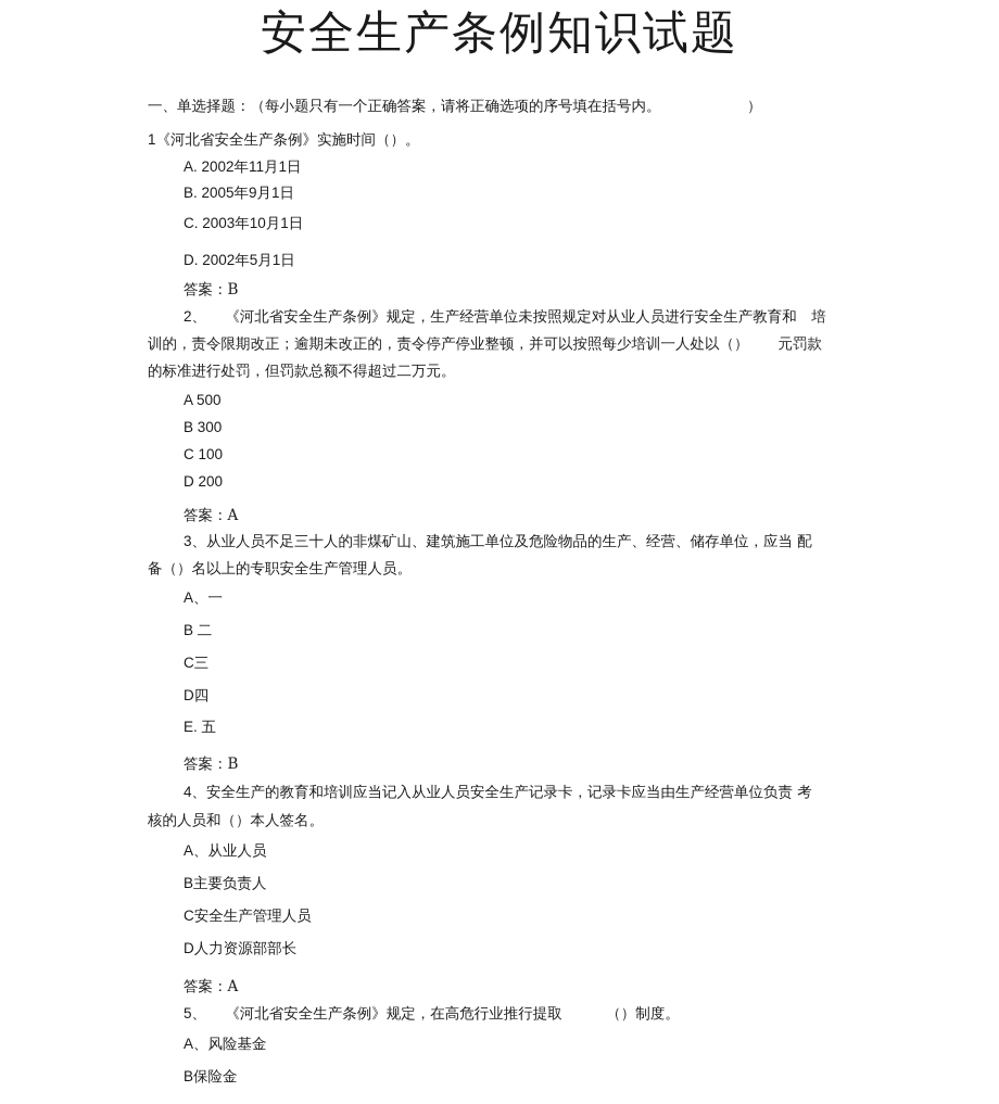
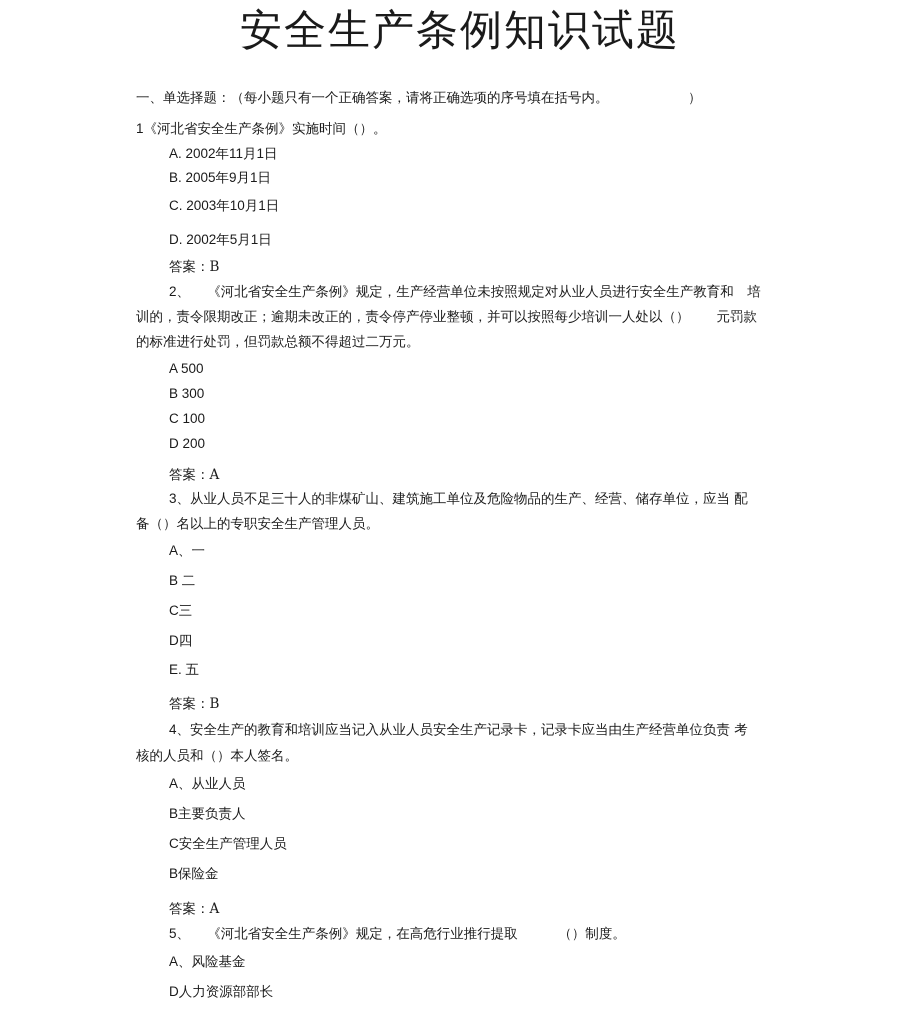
  安全生产条例知识试题
  一、单选择题：（每小题只有一个正确答案，请将正确选项的序号填在括号内。
  ）
  1《河北省安全生产条例》实施时间（）。
  A. 2002年11月1日
  B. 2005年9月1日
  C. 2003年10月1日
  D. 2002年5月1日
  答案：B
  2、 《河北省安全生产条例》规定，生产经营单位未按照规定对从业人员进行安全生产教育和 培
  训的，责令限期改正；逾期未改正的，责令停产停业整顿，并可以按照每少培训一人处以（） 元罚款
  的标准进行处罚，但罚款总额不得超过二万元。
  A 500
  B 300
  C 100
  D 200
  答案：A
  3、从业人员不足三十人的非煤矿山、建筑施工单位及危险物品的生产、经营、储存单位，应当 配
  备（）名以上的专职安全生产管理人员。
  A、一
  B 二
  C三
  D四
  E. 五
  答案：B
  4、安全生产的教育和培训应当记入从业人员安全生产记录卡，记录卡应当由生产经营单位负责 考
  核的人员和（）本人签名。
  A、从业人员
  B主要负责人
  C安全生产管理人员
- D人力资源部部长
+ B保险金
  答案：A
  5、 《河北省安全生产条例》规定，在高危行业推行提取 （）制度。
  A、风险基金
- B保险金
+ D人力资源部部长
